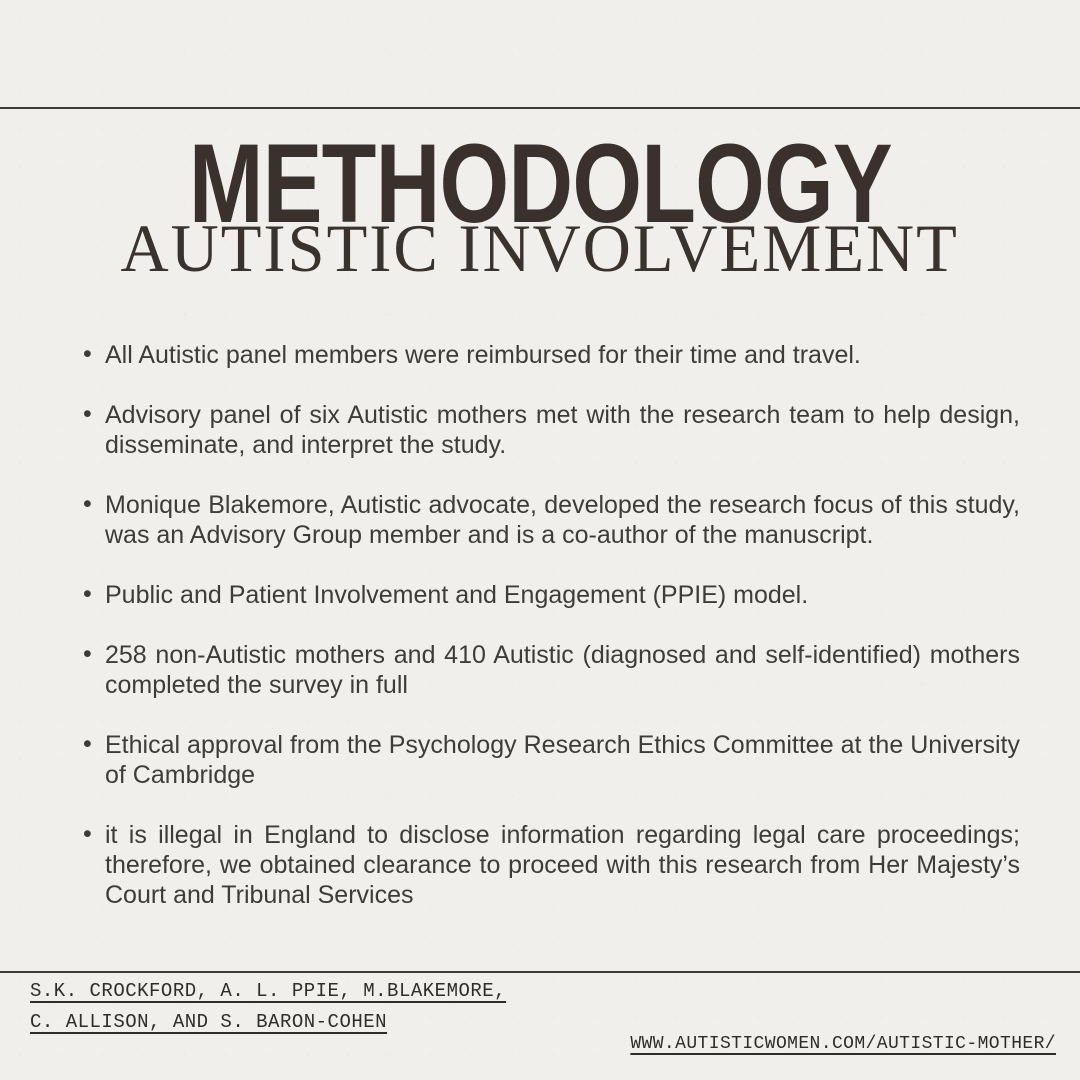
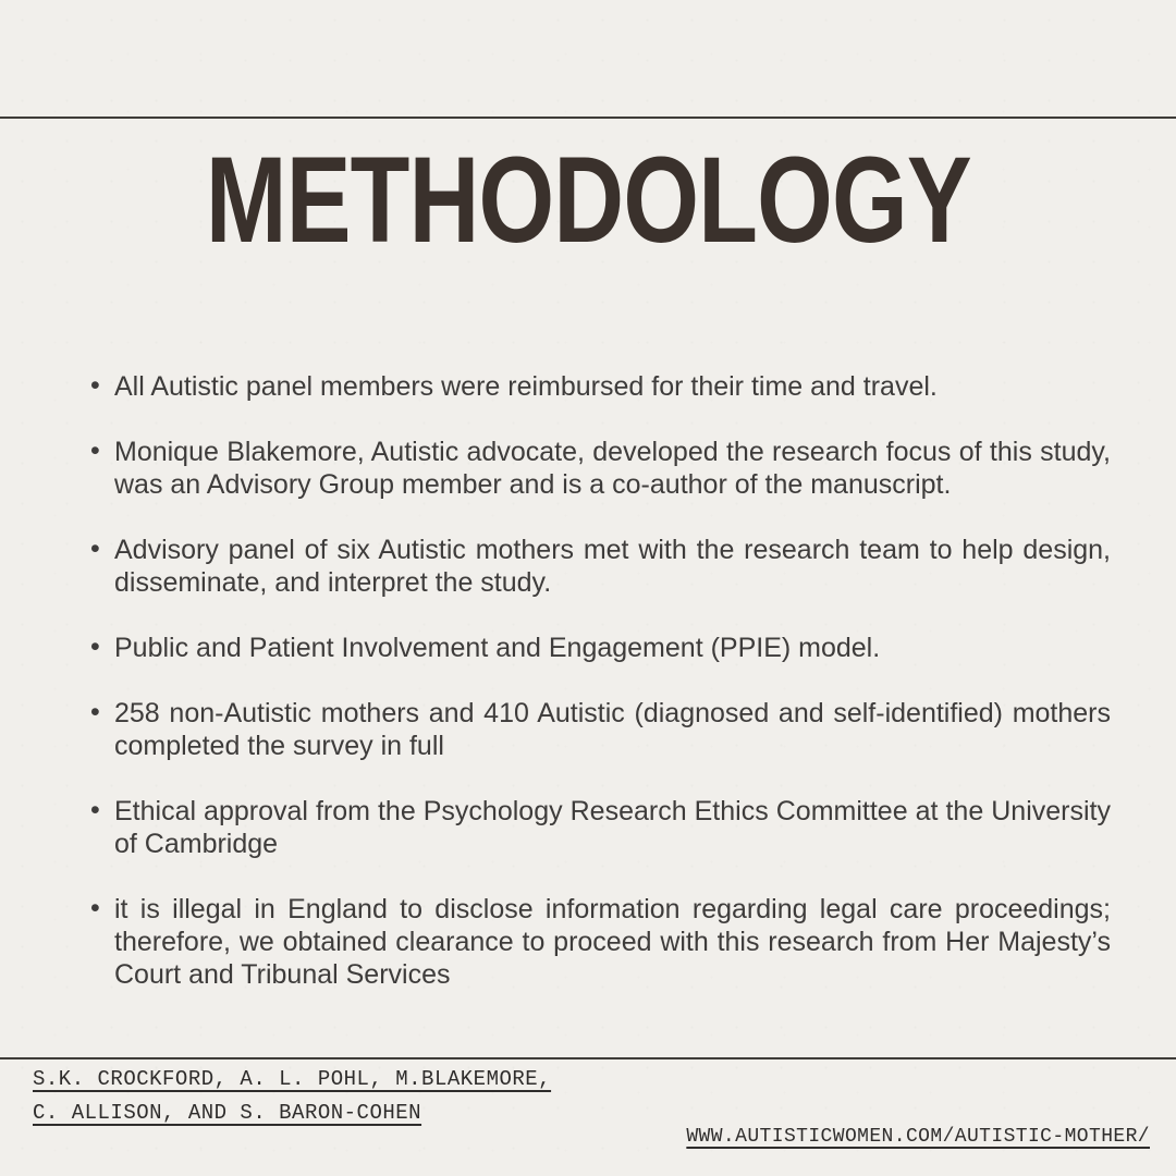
  METHODOLOGY
- AUTISTIC INVOLVEMENT
  •
  All Autistic panel members were reimbursed for their time and travel.
  •
- Advisory panel of six Autistic mothers met with the research team to help design, disseminate, and interpret the study.
+ Monique Blakemore, Autistic advocate, developed the research focus of this study, was an Advisory Group member and is a co-author of the manuscript.
  •
- Monique Blakemore, Autistic advocate, developed the research focus of this study, was an Advisory Group member and is a co-author of the manuscript.
+ Advisory panel of six Autistic mothers met with the research team to help design, disseminate, and interpret the study.
  •
  Public and Patient Involvement and Engagement (PPIE) model.
  •
  258 non-Autistic mothers and 410 Autistic (diagnosed and self-identified) mothers completed the survey in full
  •
  Ethical approval from the Psychology Research Ethics Committee at the University of Cambridge
  •
  it is illegal in England to disclose information regarding legal care proceedings; therefore, we obtained clearance to proceed with this research from Her Majesty’s Court and Tribunal Services
- S.K. CROCKFORD, A. L. PPIE, M.BLAKEMORE,
+ S.K. CROCKFORD, A. L. POHL, M.BLAKEMORE,
  C. ALLISON, AND S. BARON-COHEN
  WWW.AUTISTICWOMEN.COM/AUTISTIC-MOTHER/
